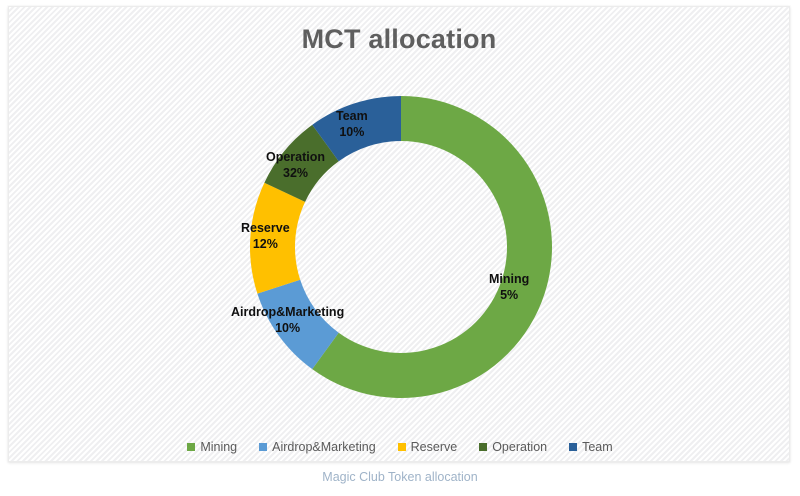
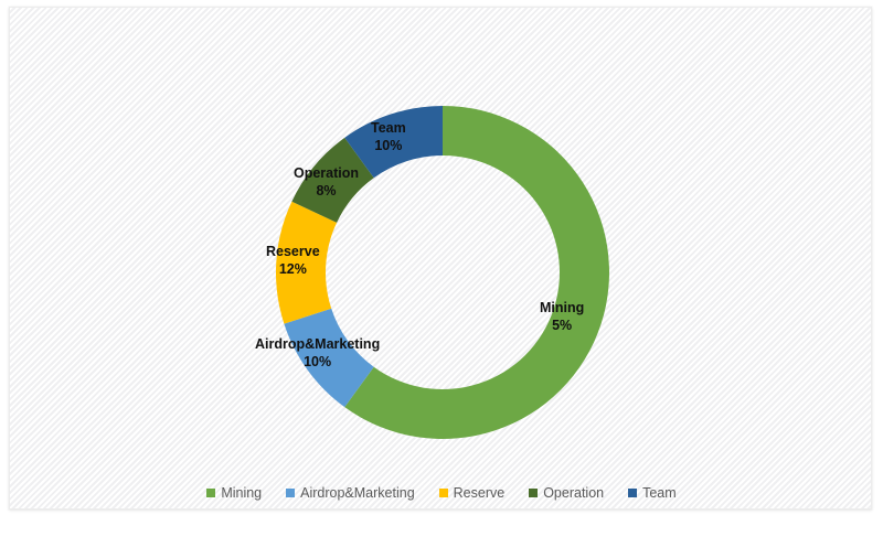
- MCT allocation
  Mining
  5%
  Airdrop&Marketing
  10%
  Reserve
  12%
  Operation
- 32%
+ 8%
  Team
  10%
  Mining
  Airdrop&Marketing
  Reserve
  Operation
  Team
- Magic Club Token allocation
